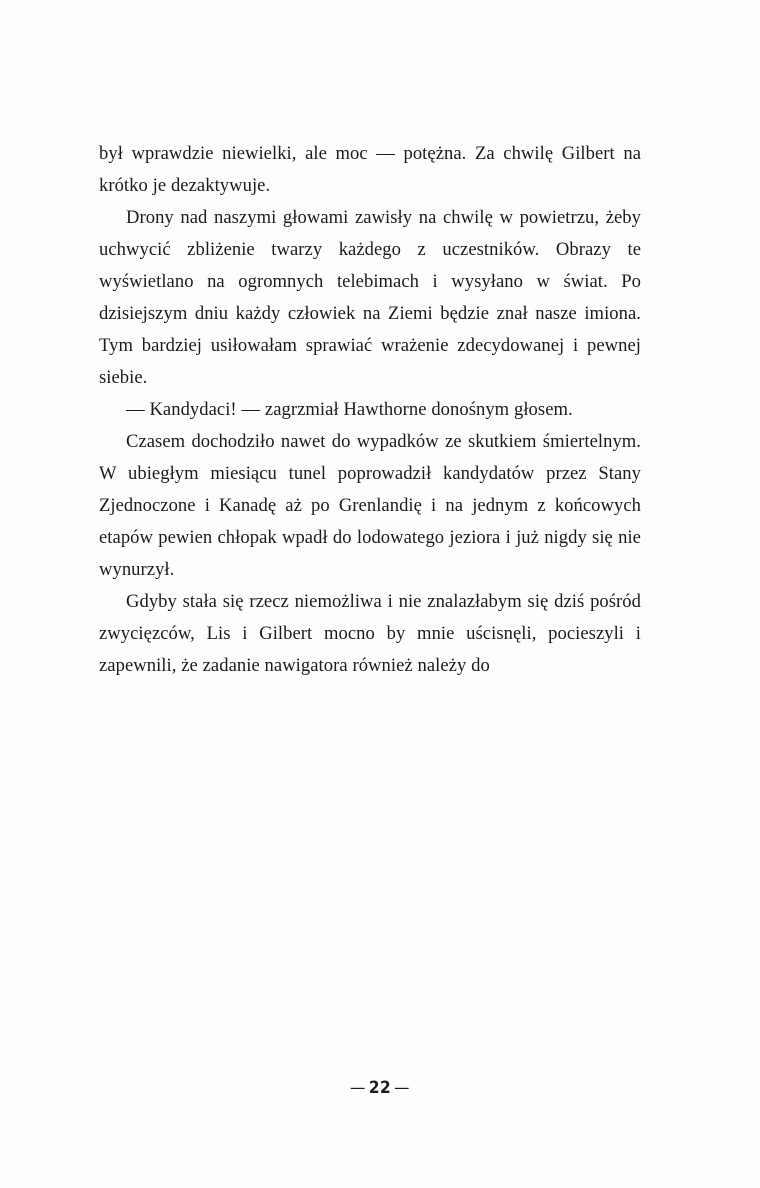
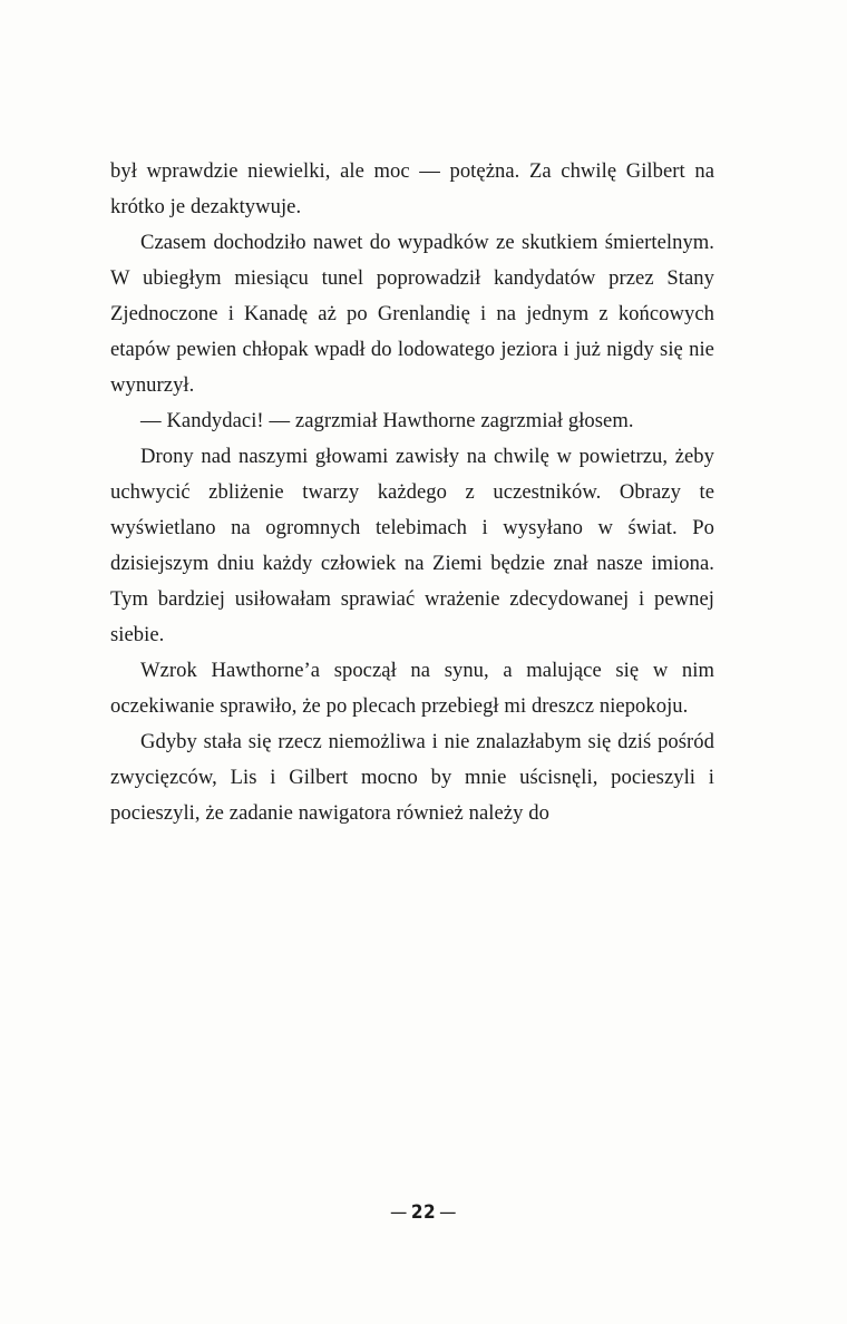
  był wprawdzie niewielki, ale moc — potężna. Za chwilę Gilbert na krótko je dezaktywuje.
- Drony nad naszymi głowami zawisły na chwilę w powietrzu, żeby uchwycić zbliżenie twarzy każdego z uczestników. Obrazy te wyświetlano na ogromnych telebimach i wysyłano w świat. Po dzisiejszym dniu każdy człowiek na Ziemi będzie znał nasze imiona. Tym bardziej usiłowałam sprawiać wrażenie zdecydowanej i pewnej siebie.
+ Czasem dochodziło nawet do wypadków ze skutkiem śmiertelnym. W ubiegłym miesiącu tunel poprowadził kandydatów przez Stany Zjednoczone i Kanadę aż po Grenlandię i na jednym z końcowych etapów pewien chłopak wpadł do lodowatego jeziora i już nigdy się nie wynurzył.
- — Kandydaci! — zagrzmiał Hawthorne donośnym głosem.
+ — Kandydaci! — zagrzmiał Hawthorne zagrzmiał głosem.
- Czasem dochodziło nawet do wypadków ze skutkiem śmiertelnym. W ubiegłym miesiącu tunel poprowadził kandydatów przez Stany Zjednoczone i Kanadę aż po Grenlandię i na jednym z końcowych etapów pewien chłopak wpadł do lodowatego jeziora i już nigdy się nie wynurzył.
+ Drony nad naszymi głowami zawisły na chwilę w powietrzu, żeby uchwycić zbliżenie twarzy każdego z uczestników. Obrazy te wyświetlano na ogromnych telebimach i wysyłano w świat. Po dzisiejszym dniu każdy człowiek na Ziemi będzie znał nasze imiona. Tym bardziej usiłowałam sprawiać wrażenie zdecydowanej i pewnej siebie.
+ Wzrok Hawthorne’a spoczął na synu, a malujące się w nim oczekiwanie sprawiło, że po plecach przebiegł mi dreszcz niepokoju.
- Gdyby stała się rzecz niemożliwa i nie znalazłabym się dziś pośród zwycięzców, Lis i Gilbert mocno by mnie uścisnęli, pocieszyli i zapewnili, że zadanie nawigatora również należy do
+ Gdyby stała się rzecz niemożliwa i nie znalazłabym się dziś pośród zwycięzców, Lis i Gilbert mocno by mnie uścisnęli, pocieszyli i pocieszyli, że zadanie nawigatora również należy do
  — 22 —
